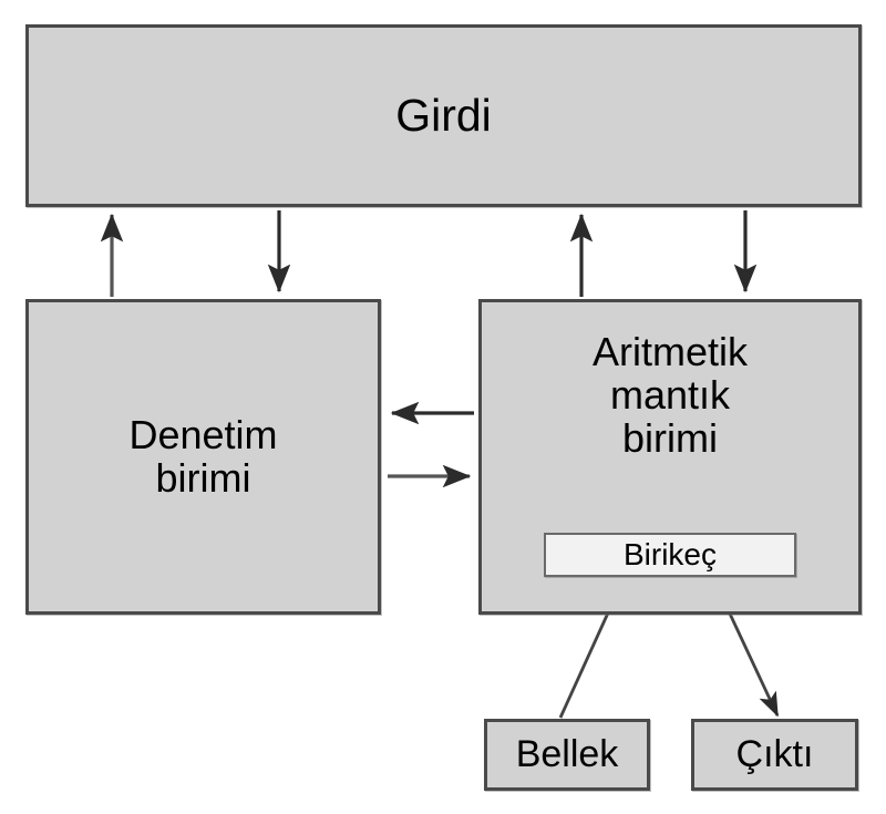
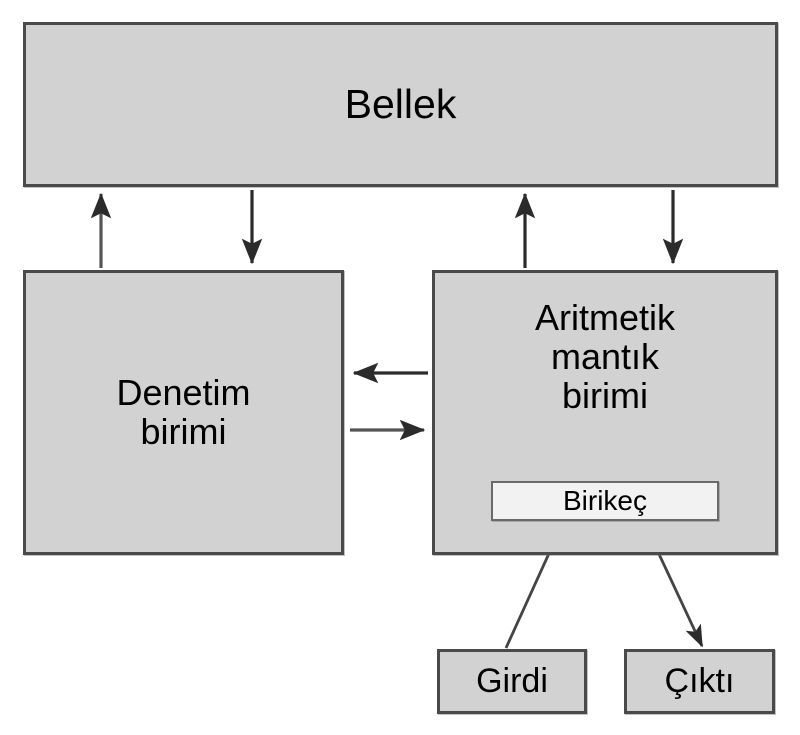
- Girdi
+ Bellek
  Denetim
  birimi
  Aritmetik
  mantık
  birimi
  Birikeç
- Bellek
+ Girdi
  Çıktı
